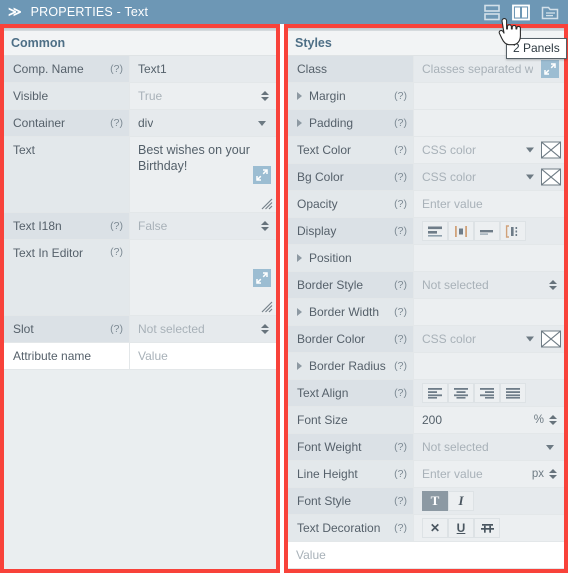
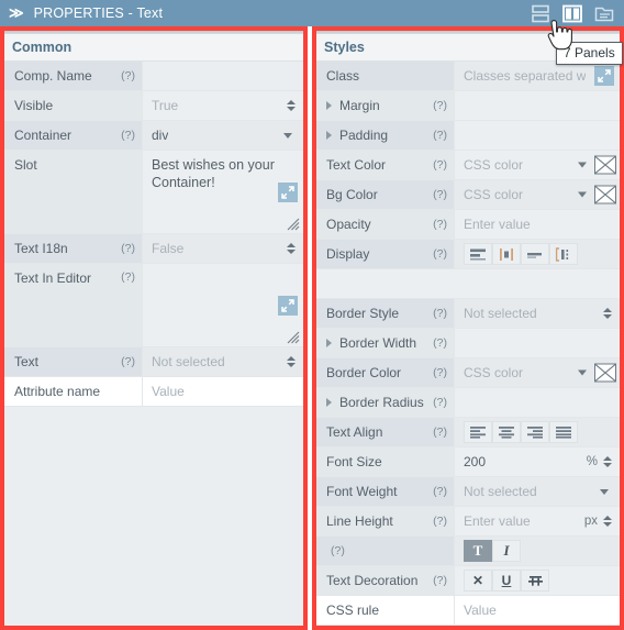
  ≫
  PROPERTIES - Text
  Common
  Comp. Name
  (?)
- Text1
  Visible
  True
  Container
  (?)
  div
- Text
+ Slot
- Best wishes on your Birthday!
+ Best wishes on your Container!
  Text I18n
  (?)
  False
  Text In Editor
  (?)
- Slot
+ Text
  (?)
  Not selected
  Attribute name
  Value
  Styles
  Class
  Classes separated w
  Margin
  (?)
  Padding
  (?)
  Text Color
  (?)
  CSS color
  Bg Color
  (?)
  CSS color
  Opacity
  (?)
  Enter value
  Display
  (?)
- Position
  Border Style
  (?)
  Not selected
  Border Width
  (?)
  Border Color
  (?)
  CSS color
  Border Radius
  (?)
  Text Align
  (?)
  Font Size
  200
  %
  Font Weight
  (?)
  Not selected
  Line Height
  (?)
  Enter value
  px
- Font Style
  (?)
  T
  I
  Text Decoration
  (?)
  ✕
  U
+ CSS rule
  Value
- 2 Panels
+ 7 Panels
